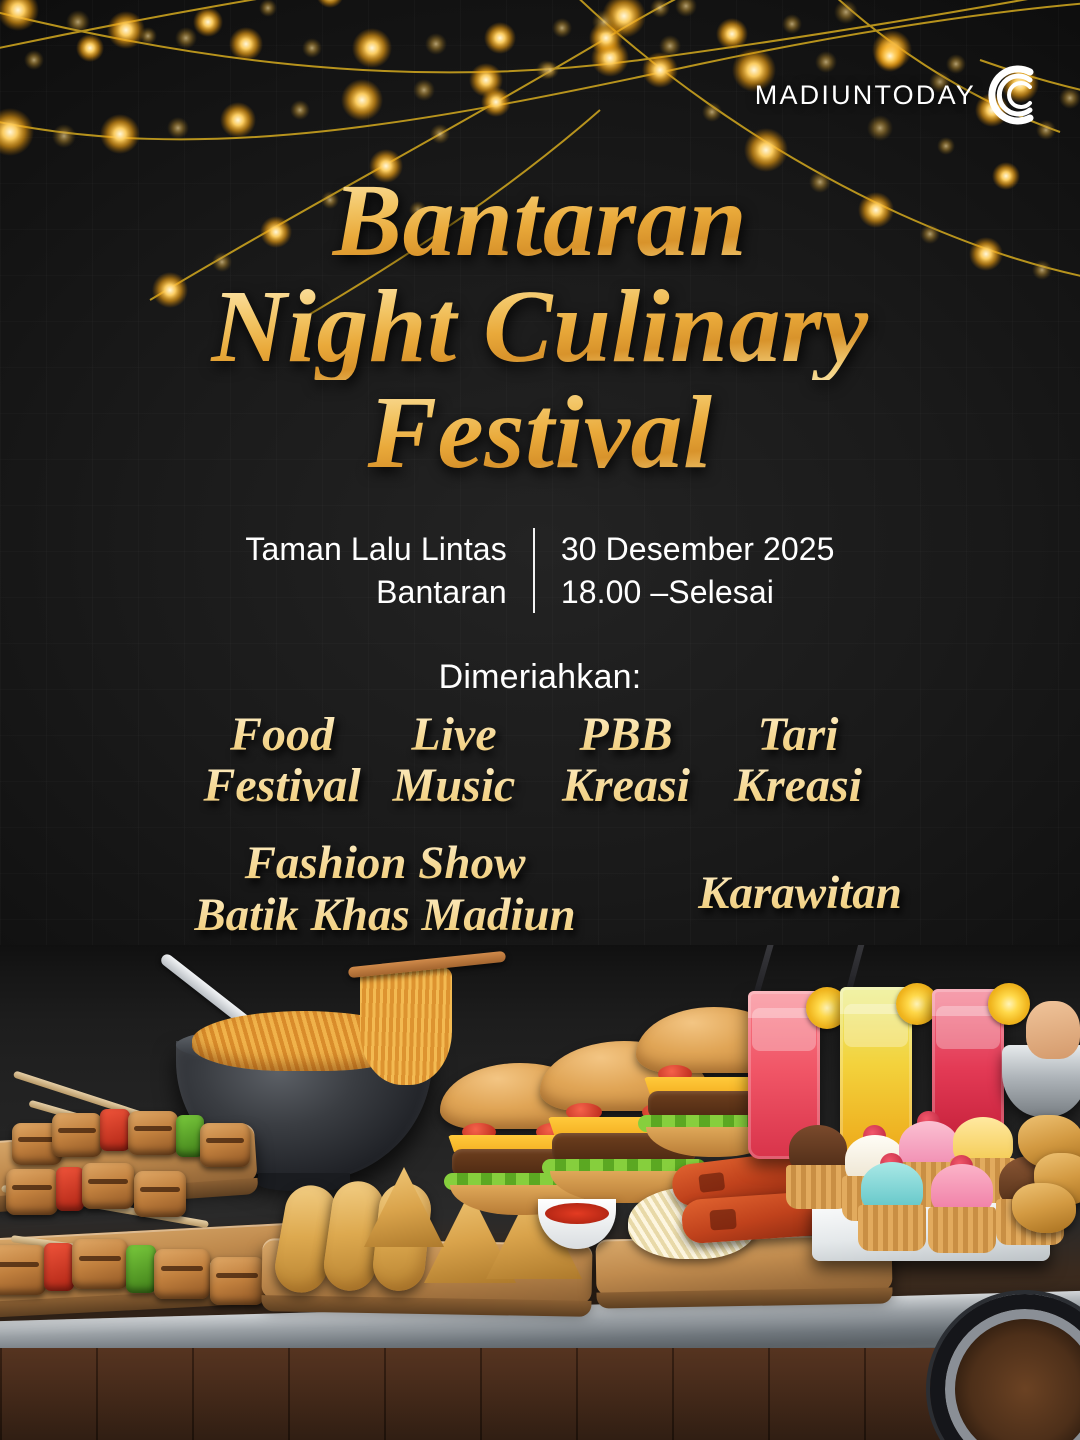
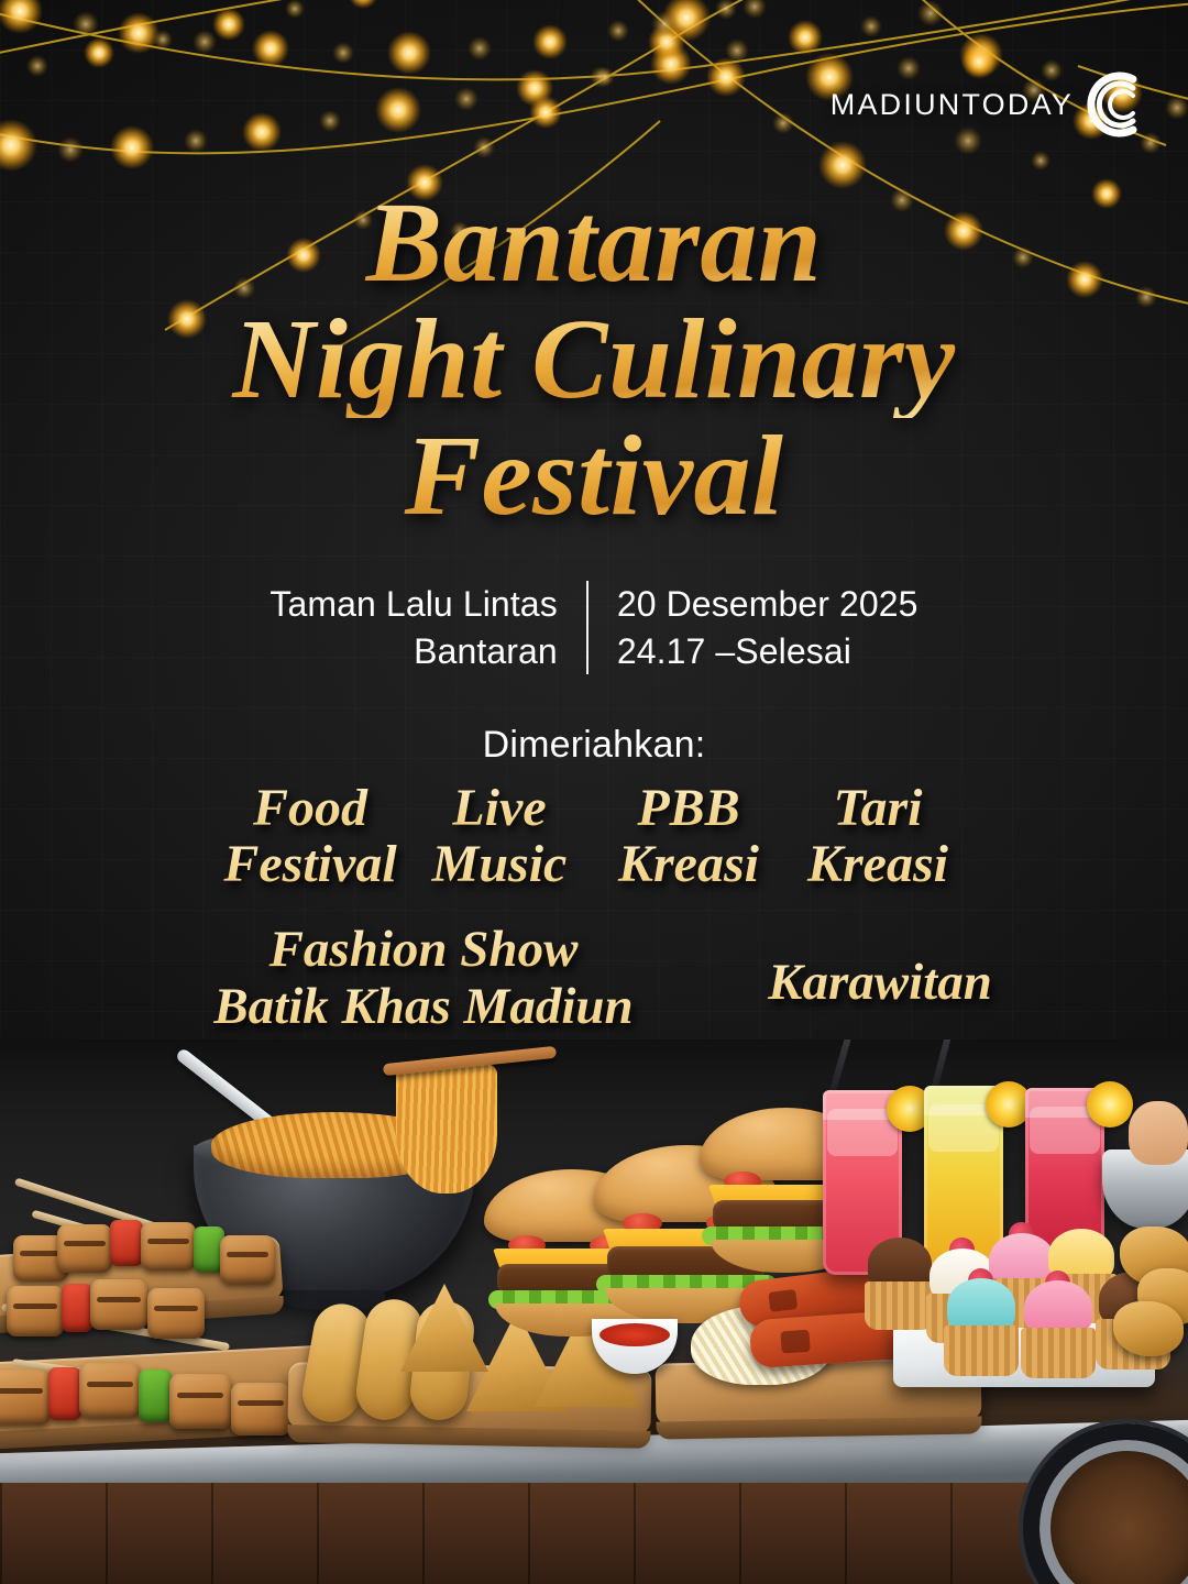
  MADIUNTODAY
  Bantaran
  Night Culinary
  Festival
  Taman Lalu Lintas
  Bantaran
- 30 Desember 2025
+ 20 Desember 2025
- 18.00 –Selesai
+ 24.17 –Selesai
  Dimeriahkan:
  Food
  Festival
  Live
  Music
  PBB
  Kreasi
  Tari
  Kreasi
  Fashion Show
  Batik Khas Madiun
  Karawitan
